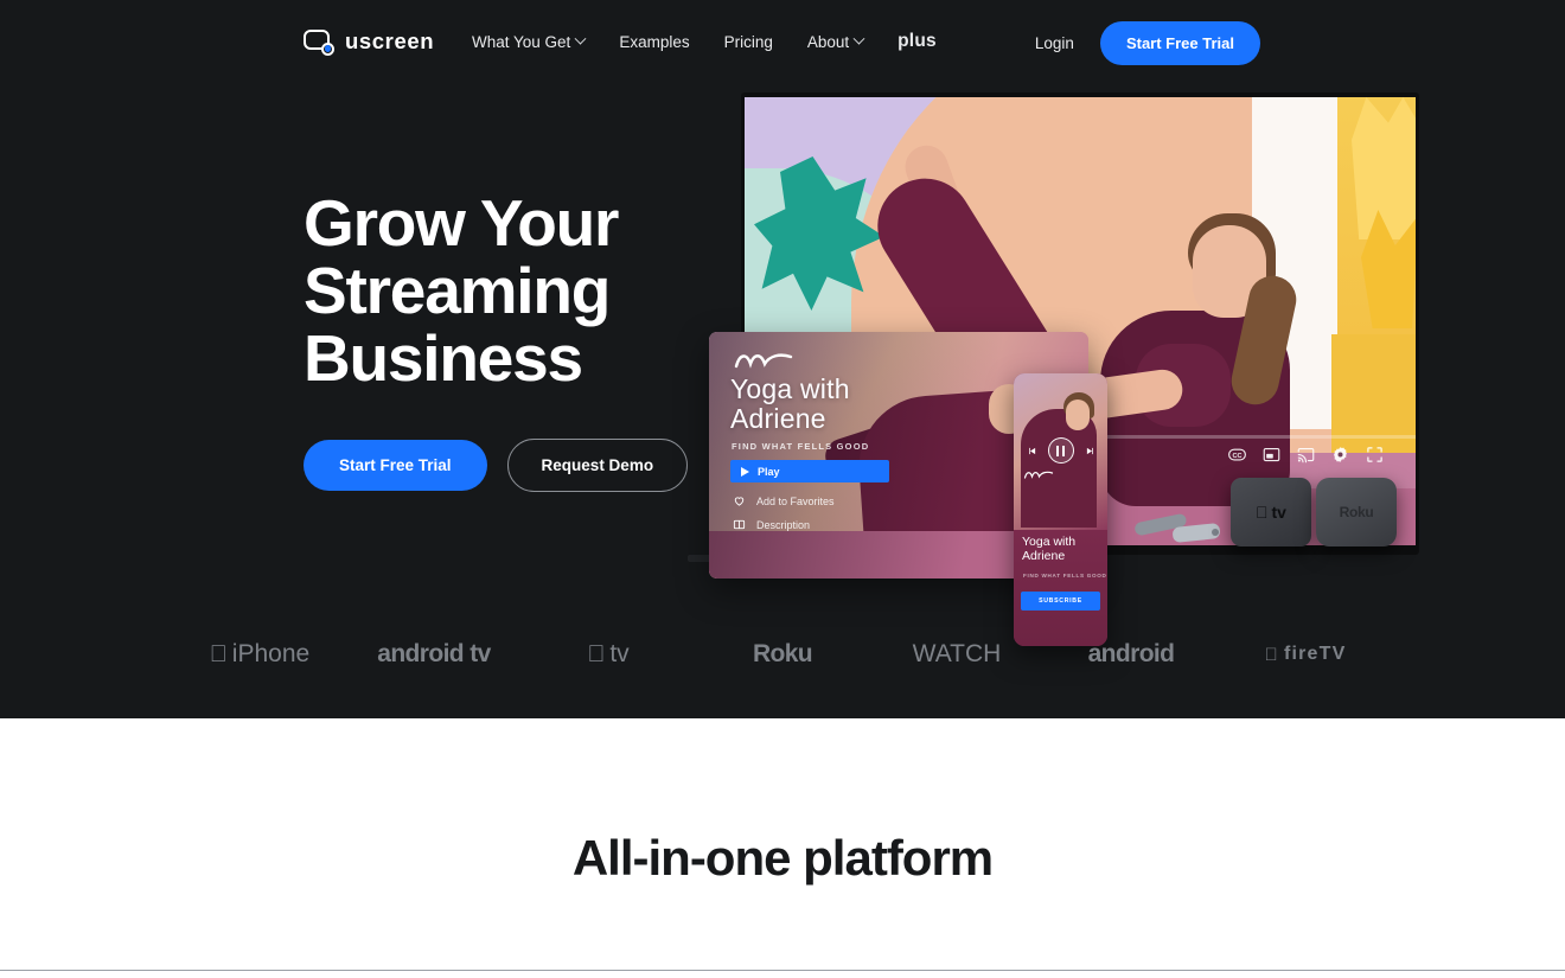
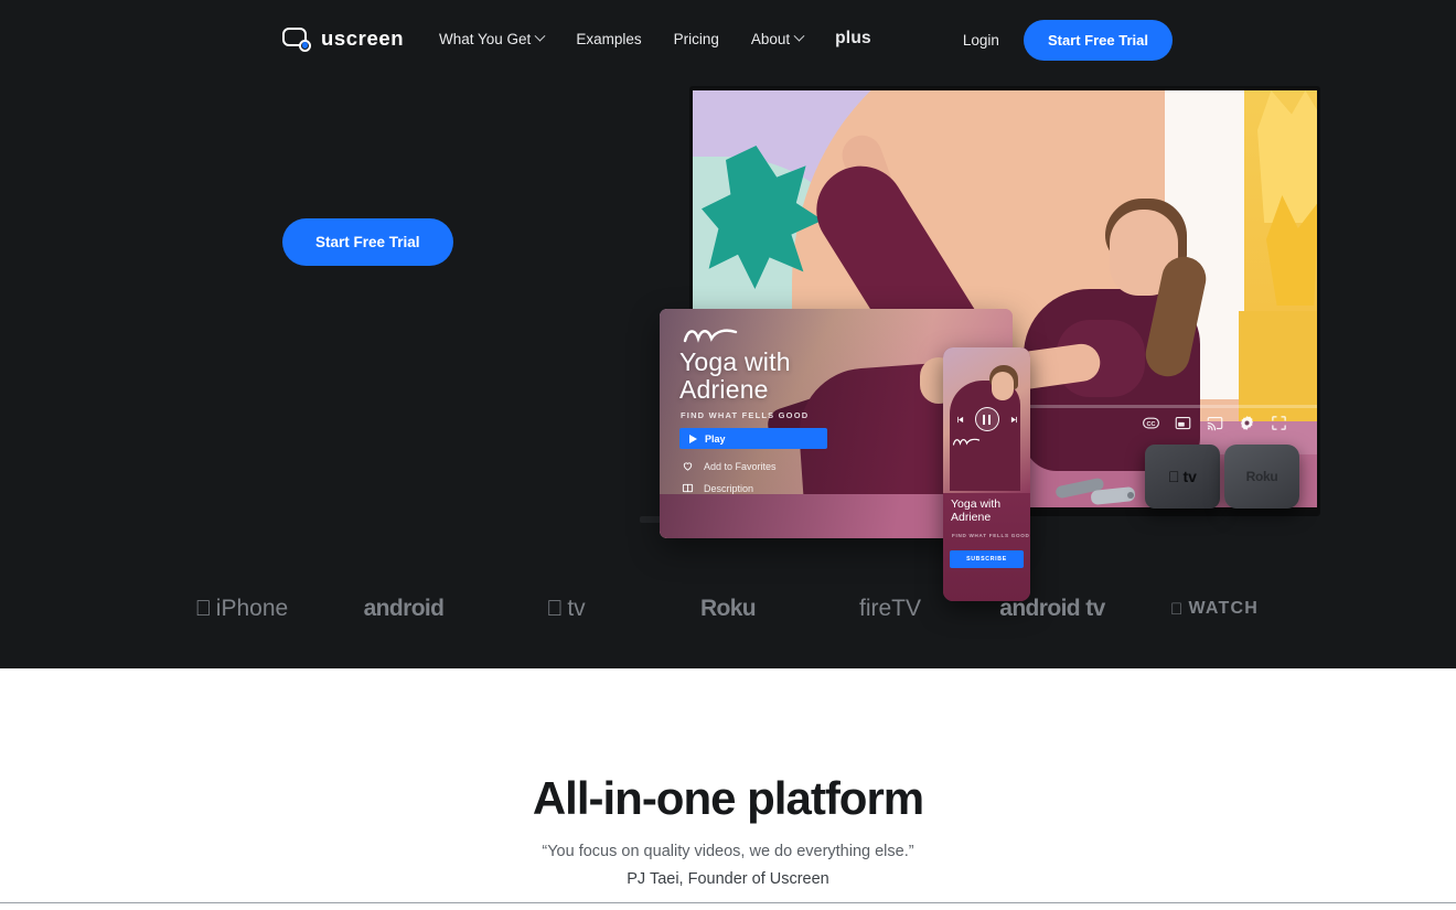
  uscreen
  What You Get
  Examples
  Pricing
  About
  plus
  Login
  Start Free Trial
- Grow Your
- Streaming
- Business
  Start Free Trial
- Request Demo
  
  tv
  Roku
  Yoga with
  Adriene
  FIND WHAT FELLS GOOD
  Play
  Add to Favorites
  Description
  Yoga with
  Adriene
  
  iPhone
- android tv
+ android
  
  tv
  Roku
- WATCH
+ fireTV
- android
+ android tv
  
- fireTV
+ WATCH
  All-in-one platform
+ “You focus on quality videos, we do everything else.”
+ PJ Taei, Founder of Uscreen
